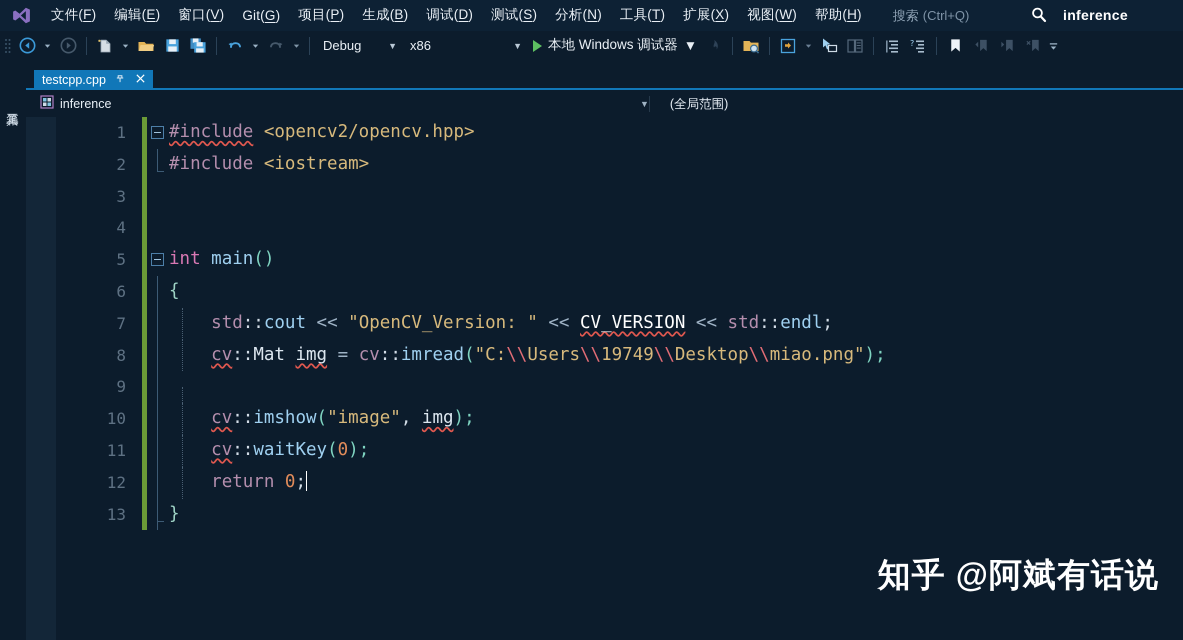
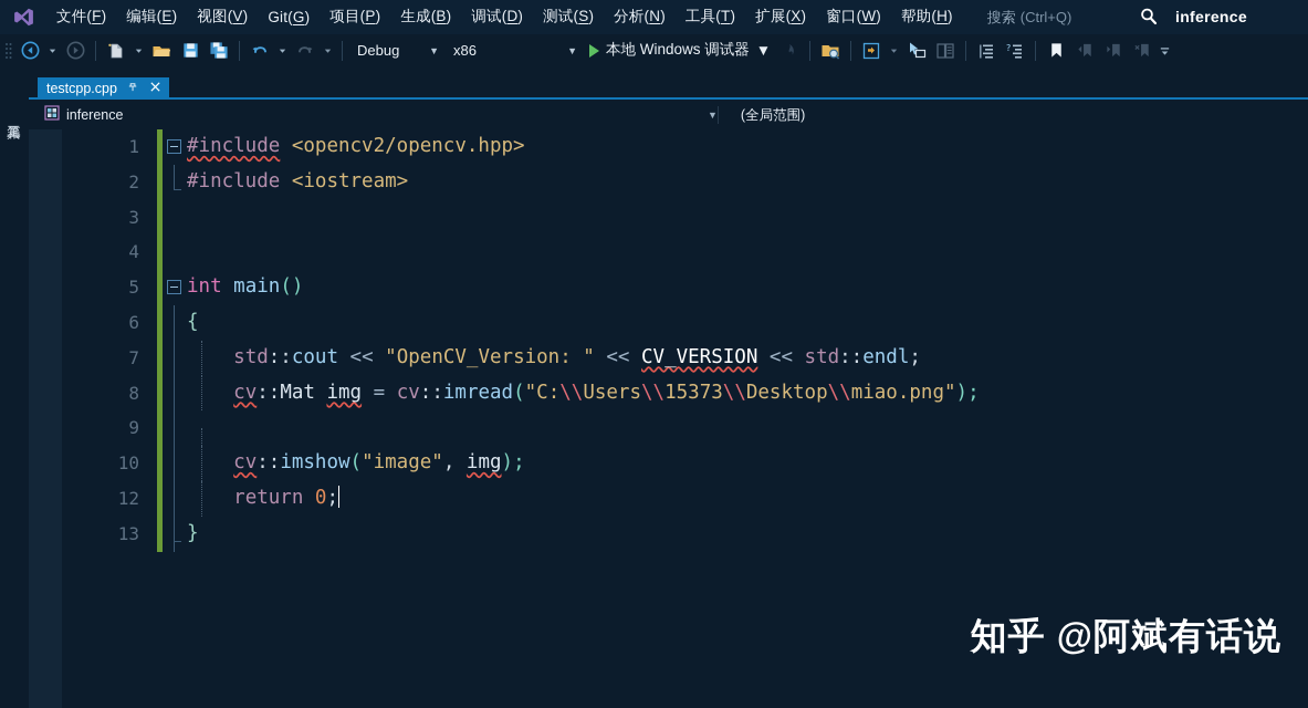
  文件(F)
  编辑(E)
- 窗口(V)
+ 视图(V)
  Git(G)
  项目(P)
  生成(B)
  调试(D)
  测试(S)
  分析(N)
  工具(T)
  扩展(X)
- 视图(W)
+ 窗口(W)
  帮助(H)
  搜索
  (Ctrl+Q)
  inference
  Debug
  ▼
  x86
  ▼
  本地 Windows 调试器
  ▼
  ?
  testcpp.cpp
  inference
  ▼
  (全局范围)
  1
  #include <opencv2/opencv.hpp>
  2
  #include <iostream>
  3
  4
  5
  int main()
  6
  {
  7
  std::cout << "OpenCV_Version: " << CV_VERSION << std::endl;
  8
- cv::Mat img = cv::imread("C:\\Users\\19749\\Desktop\\miao.png");
+ cv::Mat img = cv::imread("C:\\Users\\15373\\Desktop\\miao.png");
  9
  10
  cv::imshow("image", img);
- 11
- cv::waitKey(0);
  12
  return 0;
  13
  }
  知乎 @阿斌有话说
